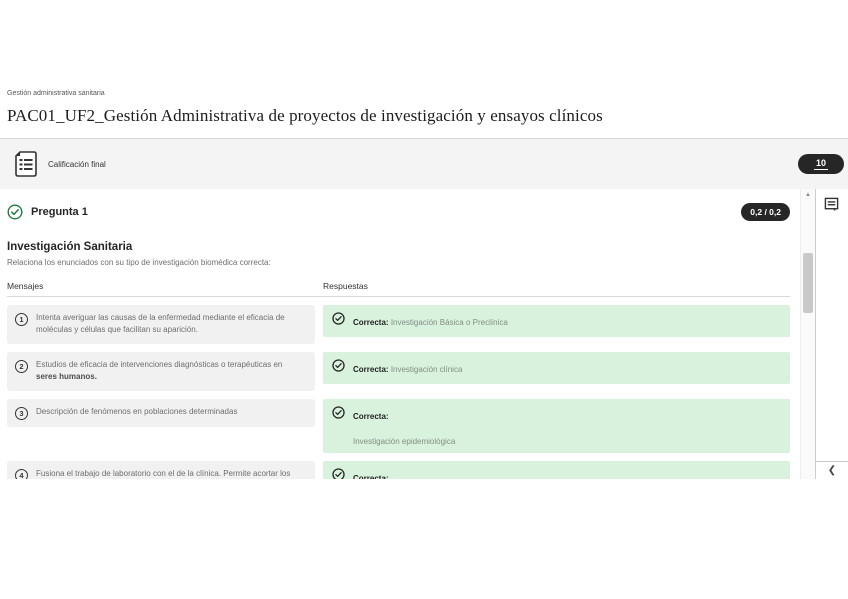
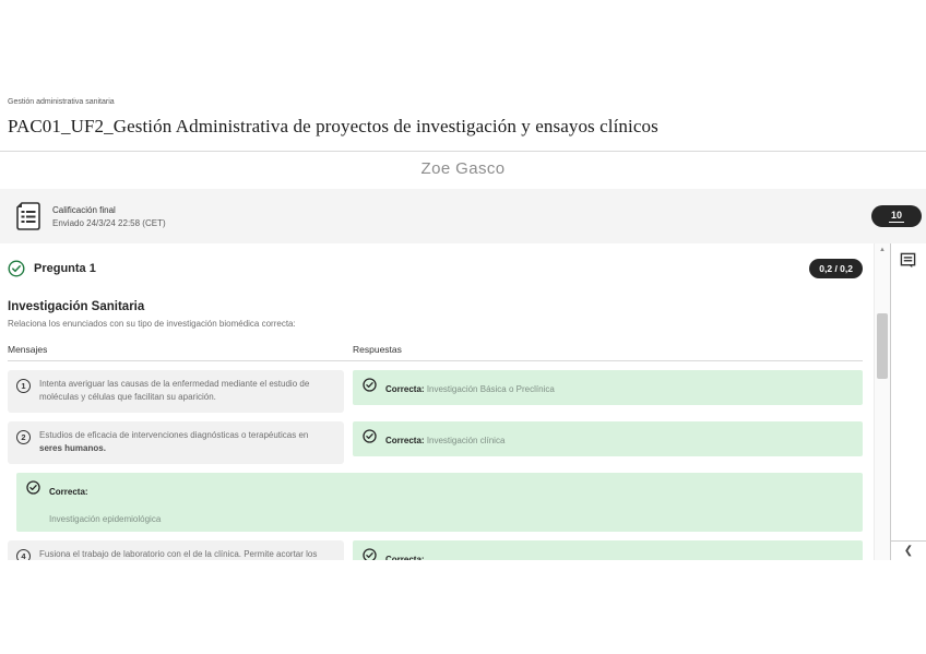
  PAC01_UF2_Gestión Administrativa de proyectos de investigación y ensayos clínicos
+ Zoe Gasco
  Calificación final
+ Enviado 24/3/24 22:58 (CET)
  10
  Pregunta 1
  0,2 / 0,2
  Investigación Sanitaria
  Relaciona los enunciados con su tipo de investigación biomédica correcta:
  Mensajes
  Respuestas
  1
- Intenta averiguar las causas de la enfermedad mediante el eficacia de moléculas y células que facilitan su aparición.
+ Intenta averiguar las causas de la enfermedad mediante el estudio de moléculas y células que facilitan su aparición.
  Correcta: Investigación Básica o Preclínica
  2
  Estudios de eficacia de intervenciones diagnósticas o terapéuticas en seres humanos.
  Correcta: Investigación clínica
- 3
- Descripción de fenómenos en poblaciones determinadas
  Correcta:
  Investigación epidemiológica
  4
  Correcta:
  ❮
